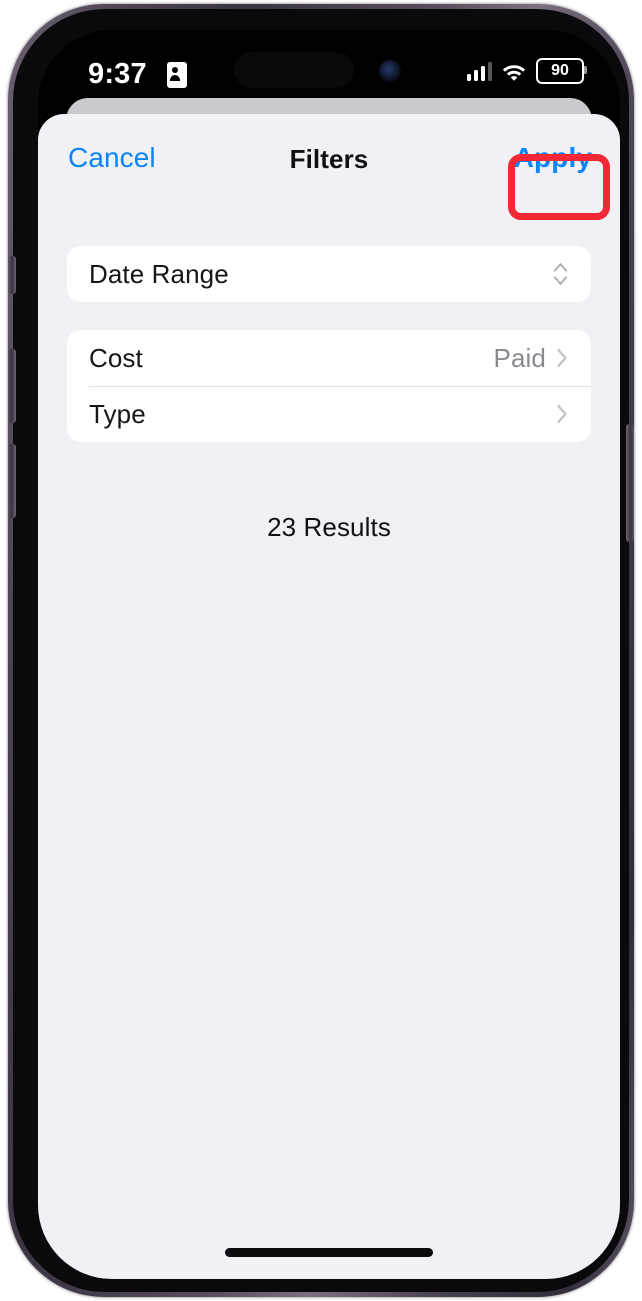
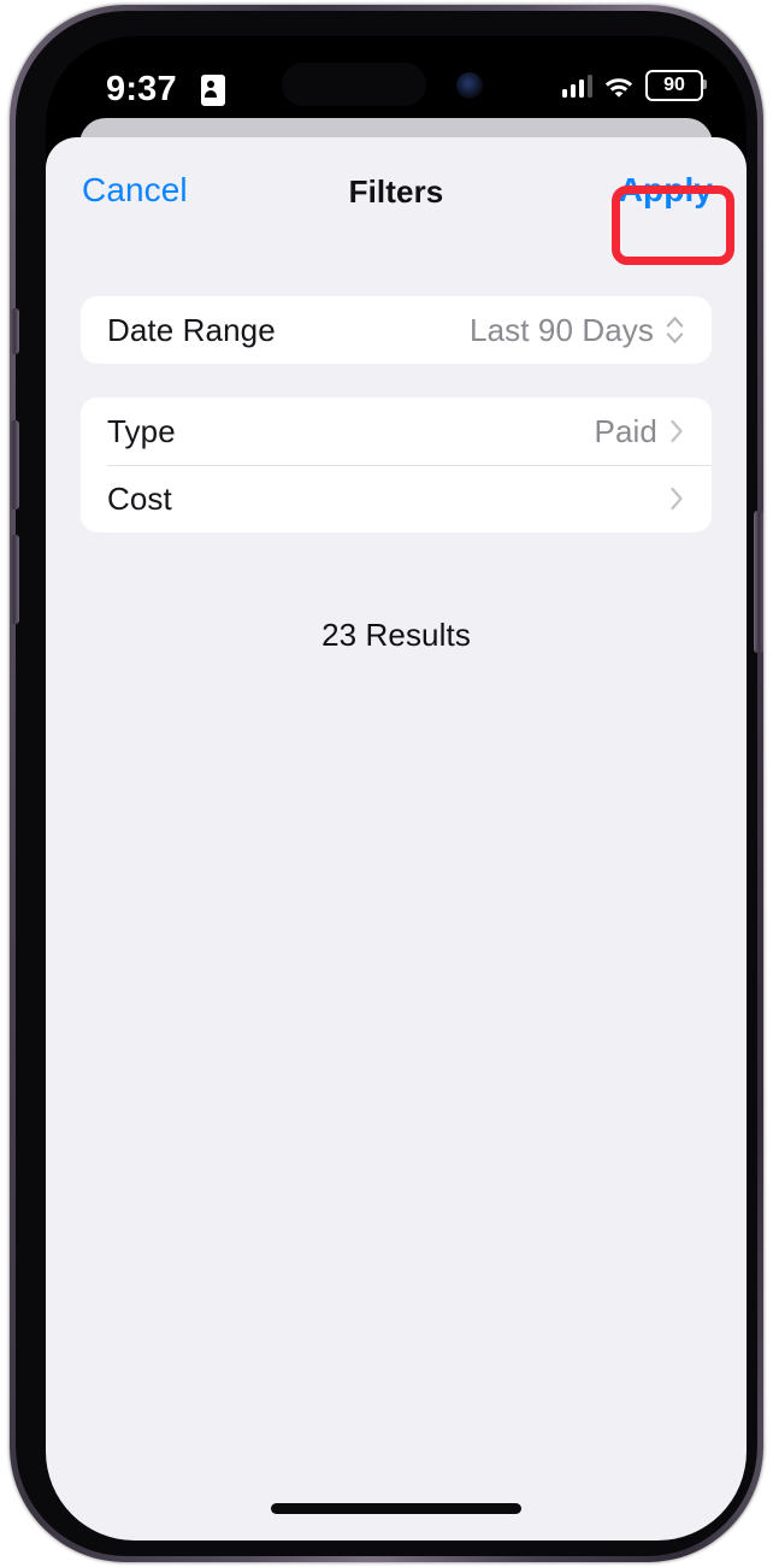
  9:37
  90
  Cancel
  Filters
  Apply
  Date Range
+ Last 90 Days
- Cost
+ Type
  Paid
- Type
+ Cost
  23 Results
